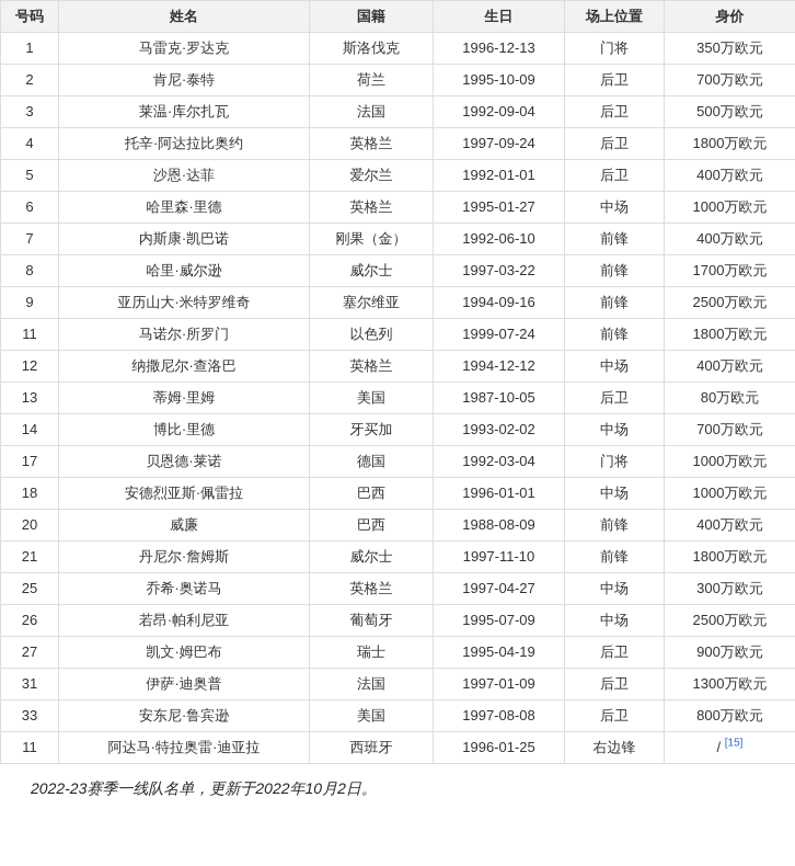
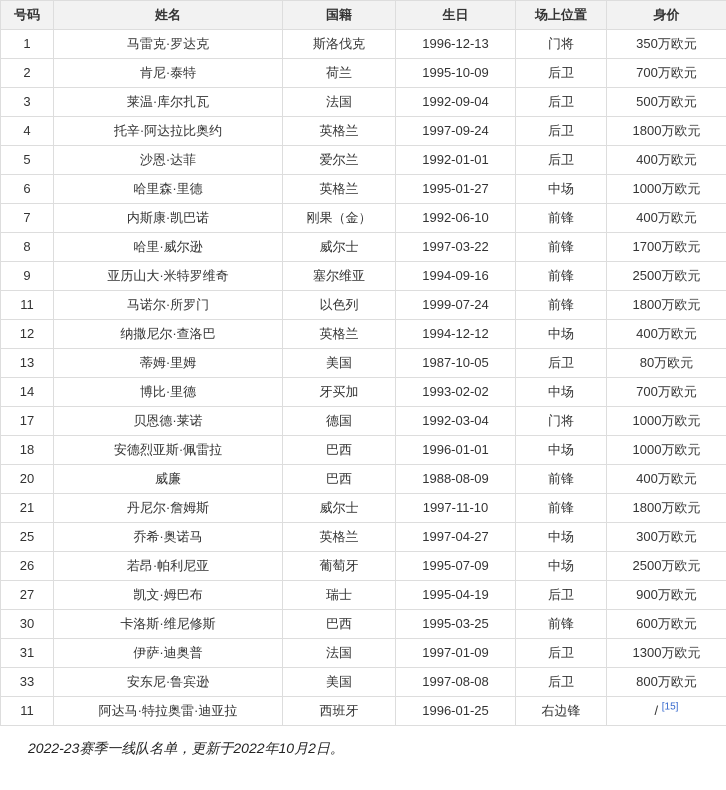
  号码	姓名	国籍	生日	场上位置	身价
  1	马雷克·罗达克	斯洛伐克	1996-12-13	门将	350万欧元
  2	肯尼·泰特	荷兰	1995-10-09	后卫	700万欧元
  3	莱温·库尔扎瓦	法国	1992-09-04	后卫	500万欧元
  4	托辛·阿达拉比奥约	英格兰	1997-09-24	后卫	1800万欧元
  5	沙恩·达菲	爱尔兰	1992-01-01	后卫	400万欧元
  6	哈里森·里德	英格兰	1995-01-27	中场	1000万欧元
  7	内斯康·凯巴诺	刚果（金）	1992-06-10	前锋	400万欧元
  8	哈里·威尔逊	威尔士	1997-03-22	前锋	1700万欧元
  9	亚历山大·米特罗维奇	塞尔维亚	1994-09-16	前锋	2500万欧元
  11	马诺尔·所罗门	以色列	1999-07-24	前锋	1800万欧元
  12	纳撒尼尔·查洛巴	英格兰	1994-12-12	中场	400万欧元
  13	蒂姆·里姆	美国	1987-10-05	后卫	80万欧元
  14	博比·里德	牙买加	1993-02-02	中场	700万欧元
  17	贝恩德·莱诺	德国	1992-03-04	门将	1000万欧元
  18	安德烈亚斯·佩雷拉	巴西	1996-01-01	中场	1000万欧元
  20	威廉	巴西	1988-08-09	前锋	400万欧元
  21	丹尼尔·詹姆斯	威尔士	1997-11-10	前锋	1800万欧元
  25	乔希·奥诺马	英格兰	1997-04-27	中场	300万欧元
  26	若昂·帕利尼亚	葡萄牙	1995-07-09	中场	2500万欧元
  27	凯文·姆巴布	瑞士	1995-04-19	后卫	900万欧元
+ 30	卡洛斯·维尼修斯	巴西	1995-03-25	前锋	600万欧元
  31	伊萨·迪奥普	法国	1997-01-09	后卫	1300万欧元
  33	安东尼·鲁宾逊	美国	1997-08-08	后卫	800万欧元
  11	阿达马·特拉奥雷·迪亚拉	西班牙	1996-01-25	右边锋	/ [15]
  2022-23赛季一线队名单，更新于2022年10月2日。
